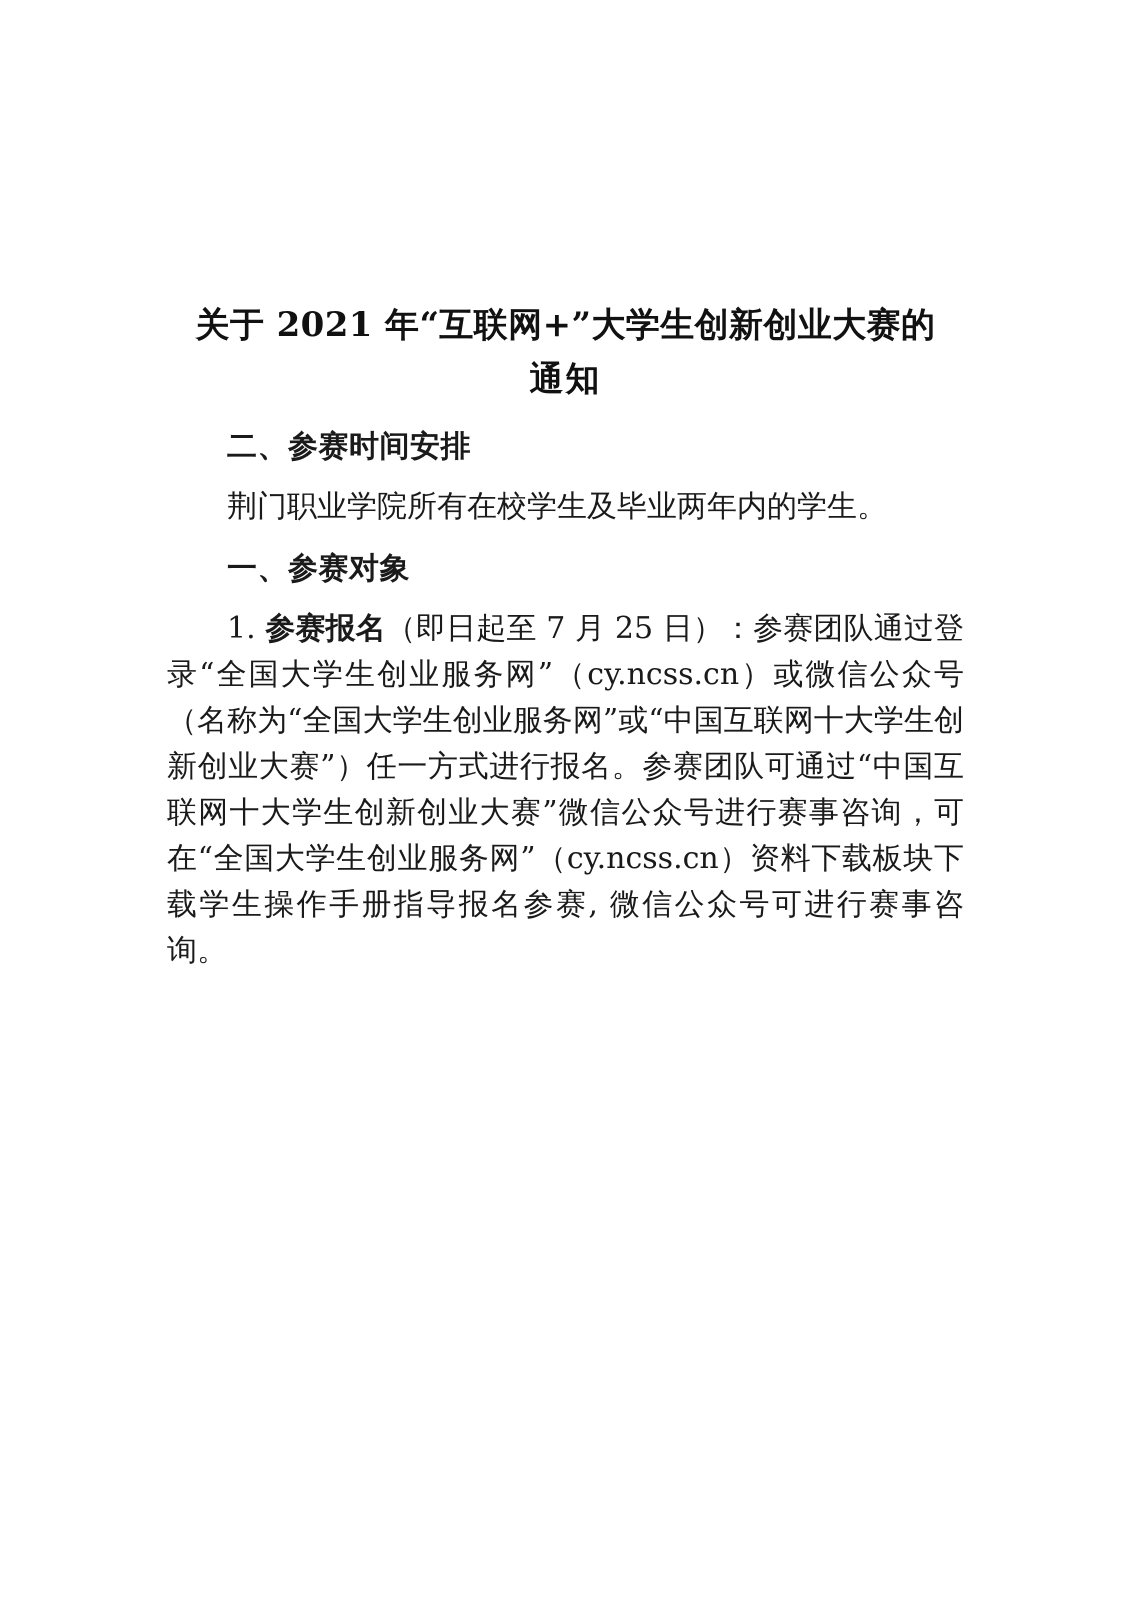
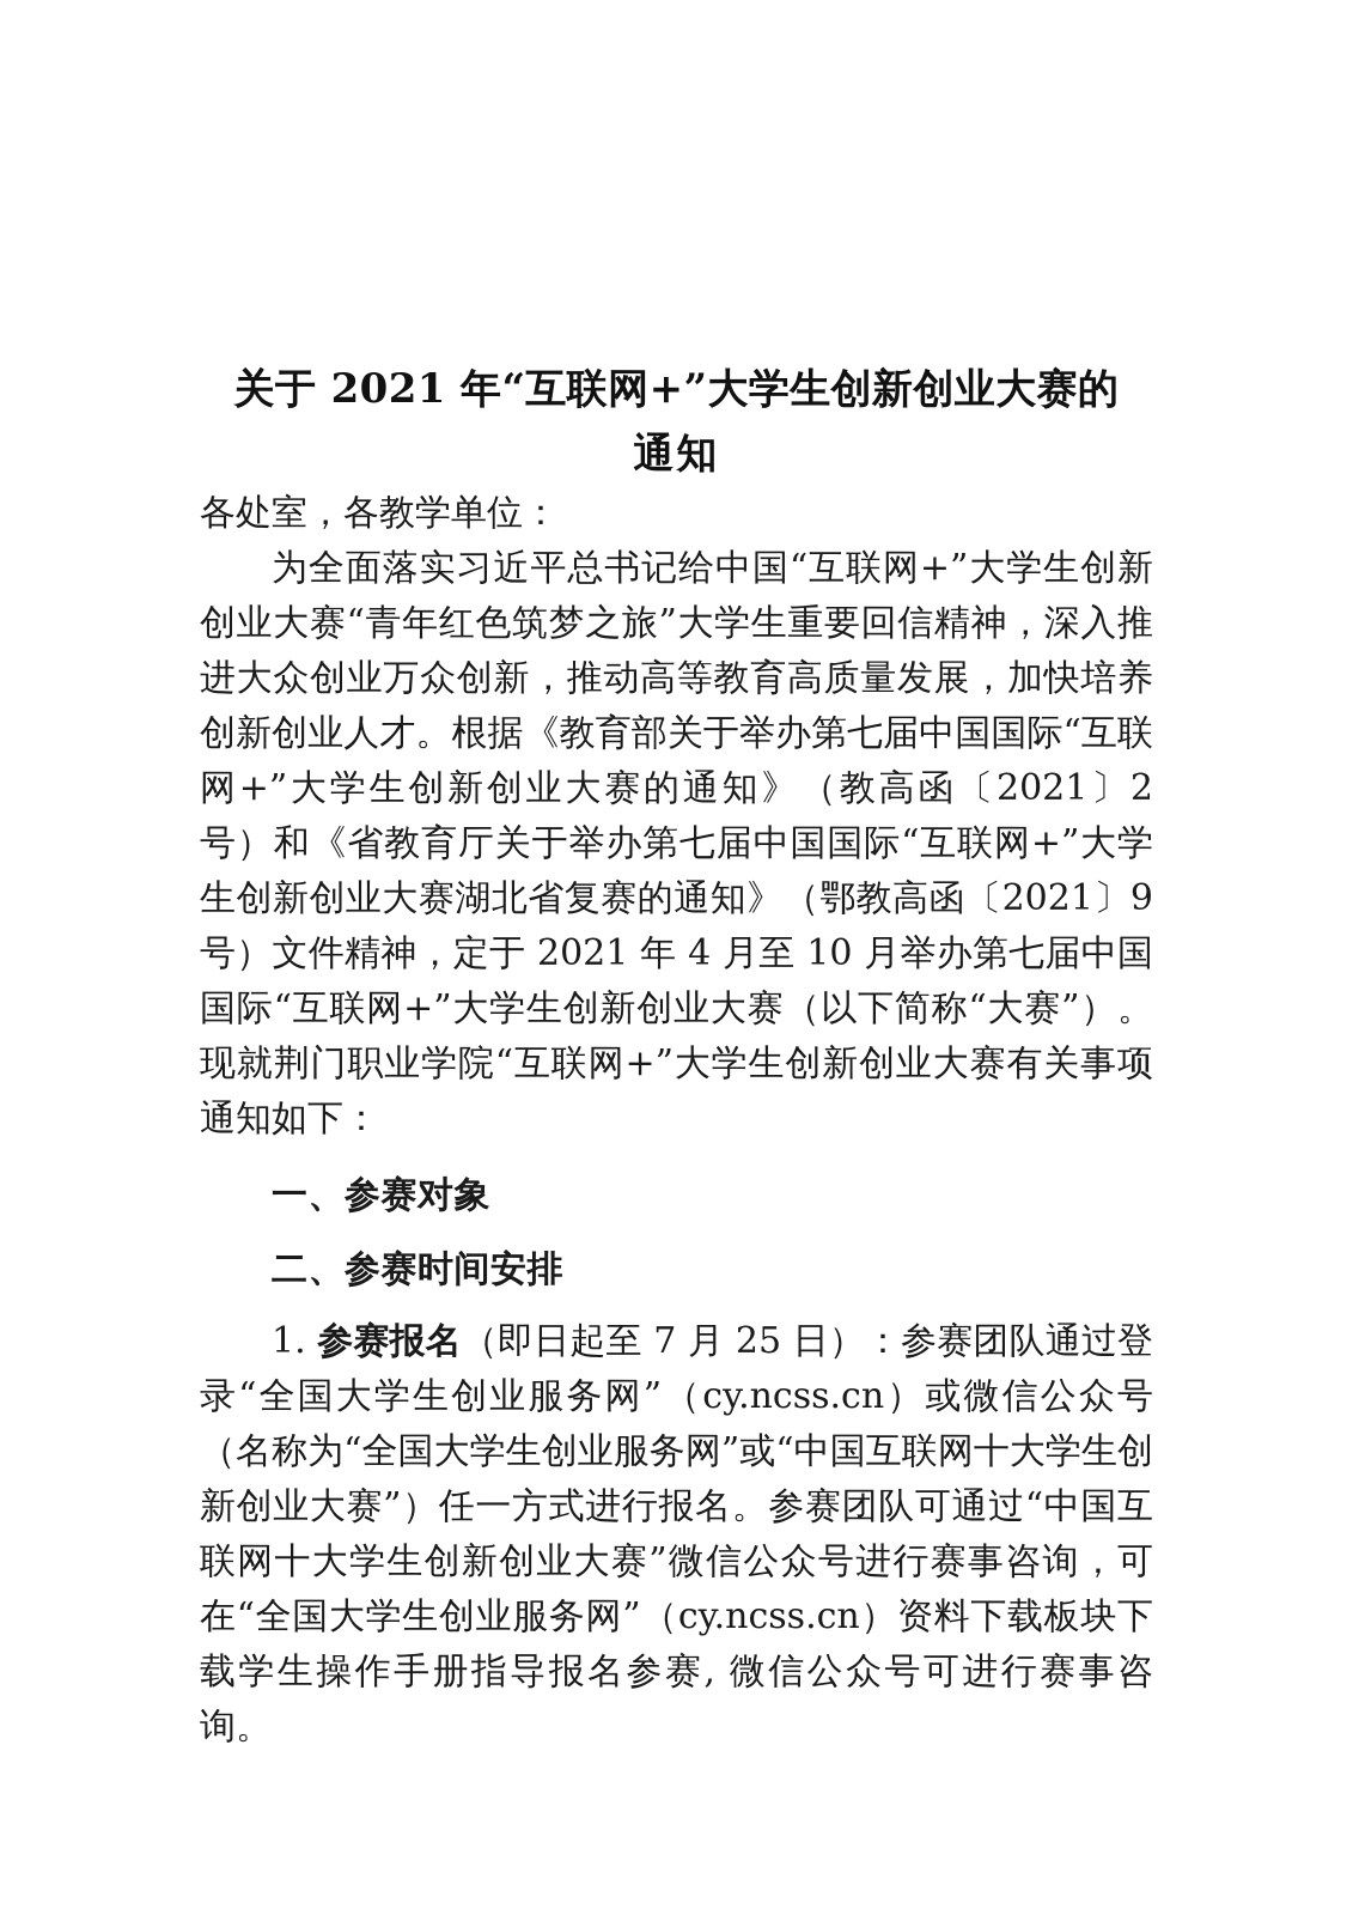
  关于 2021 年“互联网+”大学生创新创业大赛的
  通知
+ 各处室，各教学单位：
+ 为全面落实习近平总书记给中国“互联网+”大学生创新创业大赛“青年红色筑梦之旅”大学生重要回信精神，深入推进大众创业万众创新，推动高等教育高质量发展，加快培养创新创业人才。根据《教育部关于举办第七届中国国际“互联网+”大学生创新创业大赛的通知》（教高函〔2021〕2 号）和《省教育厅关于举办第七届中国国际“互联网+”大学生创新创业大赛湖北省复赛的通知》（鄂教高函〔2021〕9 号）文件精神，定于 2021 年 4 月至 10 月举办第七届中国国际“互联网+”大学生创新创业大赛（以下简称“大赛”）。现就荆门职业学院“互联网+”大学生创新创业大赛有关事项通知如下：
- 二、参赛时间安排
+ 一、参赛对象
- 荆门职业学院所有在校学生及毕业两年内的学生。
- 一、参赛对象
+ 二、参赛时间安排
  1. 参赛报名（即日起至 7 月 25 日）：参赛团队通过登录“全国大学生创业服务网”（cy.ncss.cn）或微信公众号（名称为“全国大学生创业服务网”或“中国互联网十大学生创新创业大赛”）任一方式进行报名。参赛团队可通过“中国互联网十大学生创新创业大赛”微信公众号进行赛事咨询，可在“全国大学生创业服务网”（cy.ncss.cn）资料下载板块下载学生操作手册指导报名参赛, 微信公众号可进行赛事咨询。
